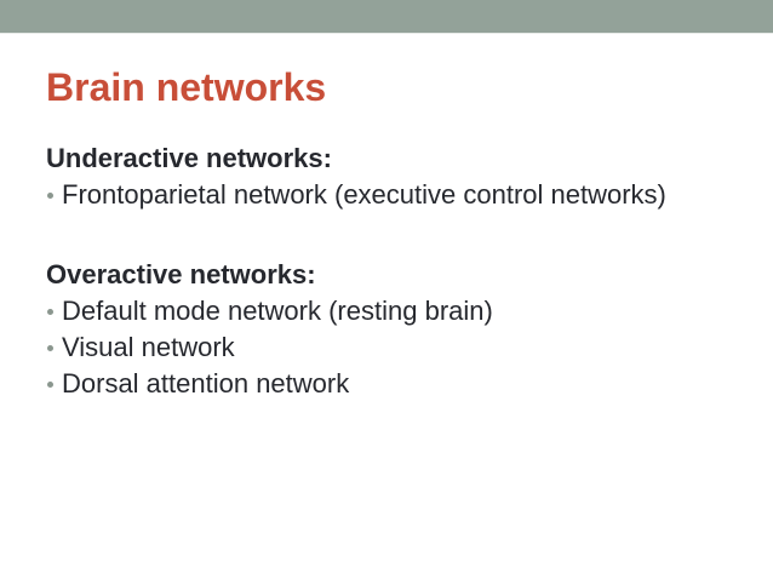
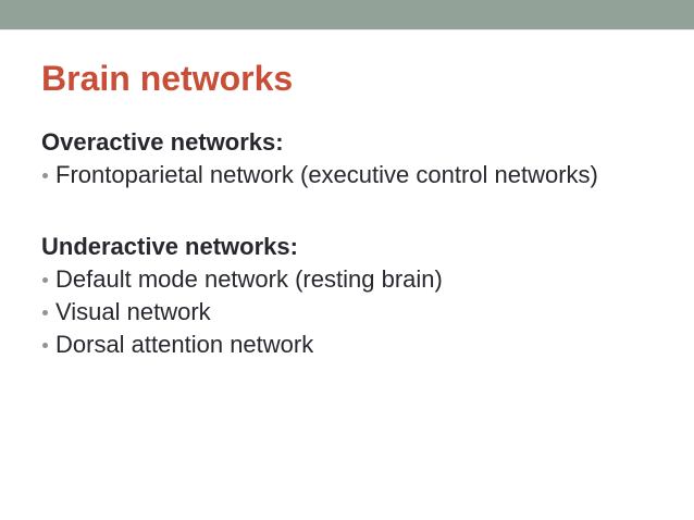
  Brain networks
- Underactive networks:
+ Overactive networks:
  Frontoparietal network (executive control networks)
- Overactive networks:
+ Underactive networks:
  Default mode network (resting brain)
  Visual network
  Dorsal attention network
